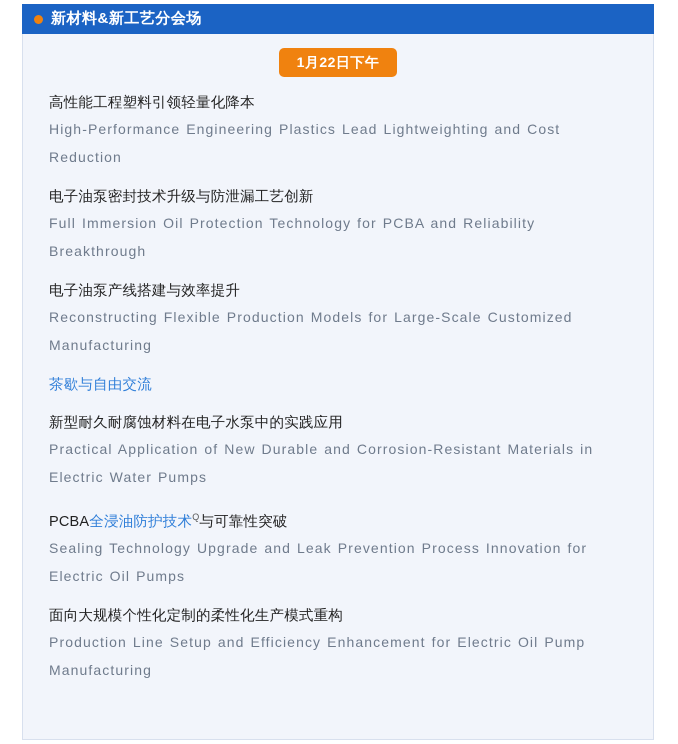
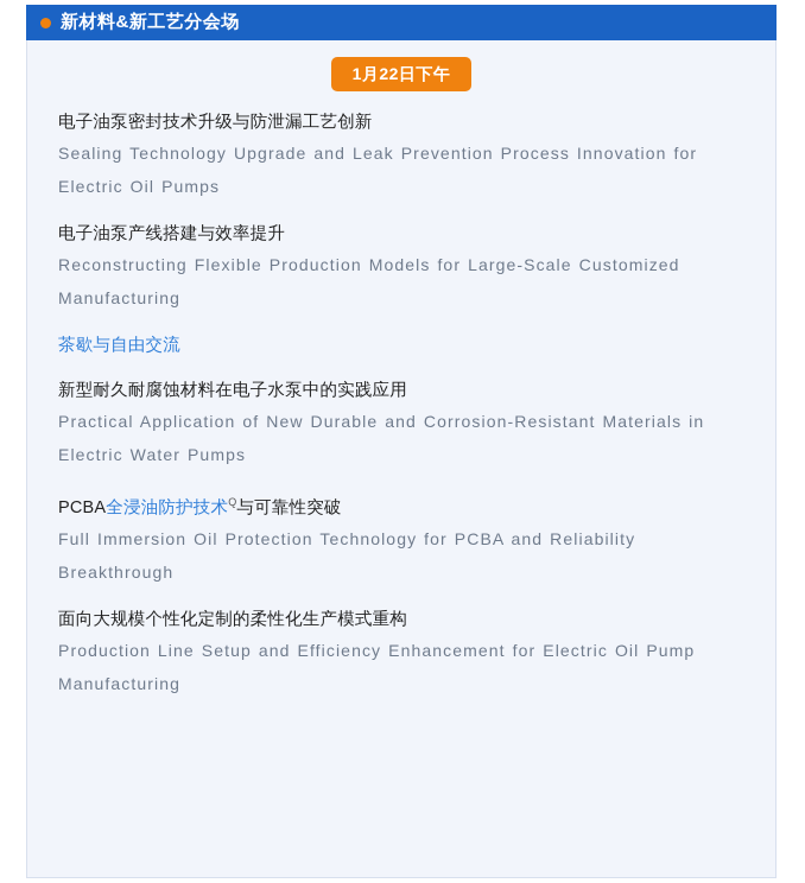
  新材料&新工艺分会场
  1月22日下午
- 高性能工程塑料引领轻量化降本
- High-Performance Engineering Plastics Lead Lightweighting and Cost Reduction
  电子油泵密封技术升级与防泄漏工艺创新
- Full Immersion Oil Protection Technology for PCBA and Reliability Breakthrough
+ Sealing Technology Upgrade and Leak Prevention Process Innovation for Electric Oil Pumps
  电子油泵产线搭建与效率提升
  Reconstructing Flexible Production Models for Large-Scale Customized Manufacturing
  茶歇与自由交流
  新型耐久耐腐蚀材料在电子水泵中的实践应用
  Practical Application of New Durable and Corrosion-Resistant Materials in Electric Water Pumps
  PCBA全浸油防护技术Q与可靠性突破
- Sealing Technology Upgrade and Leak Prevention Process Innovation for Electric Oil Pumps
+ Full Immersion Oil Protection Technology for PCBA and Reliability Breakthrough
  面向大规模个性化定制的柔性化生产模式重构
  Production Line Setup and Efficiency Enhancement for Electric Oil Pump Manufacturing
